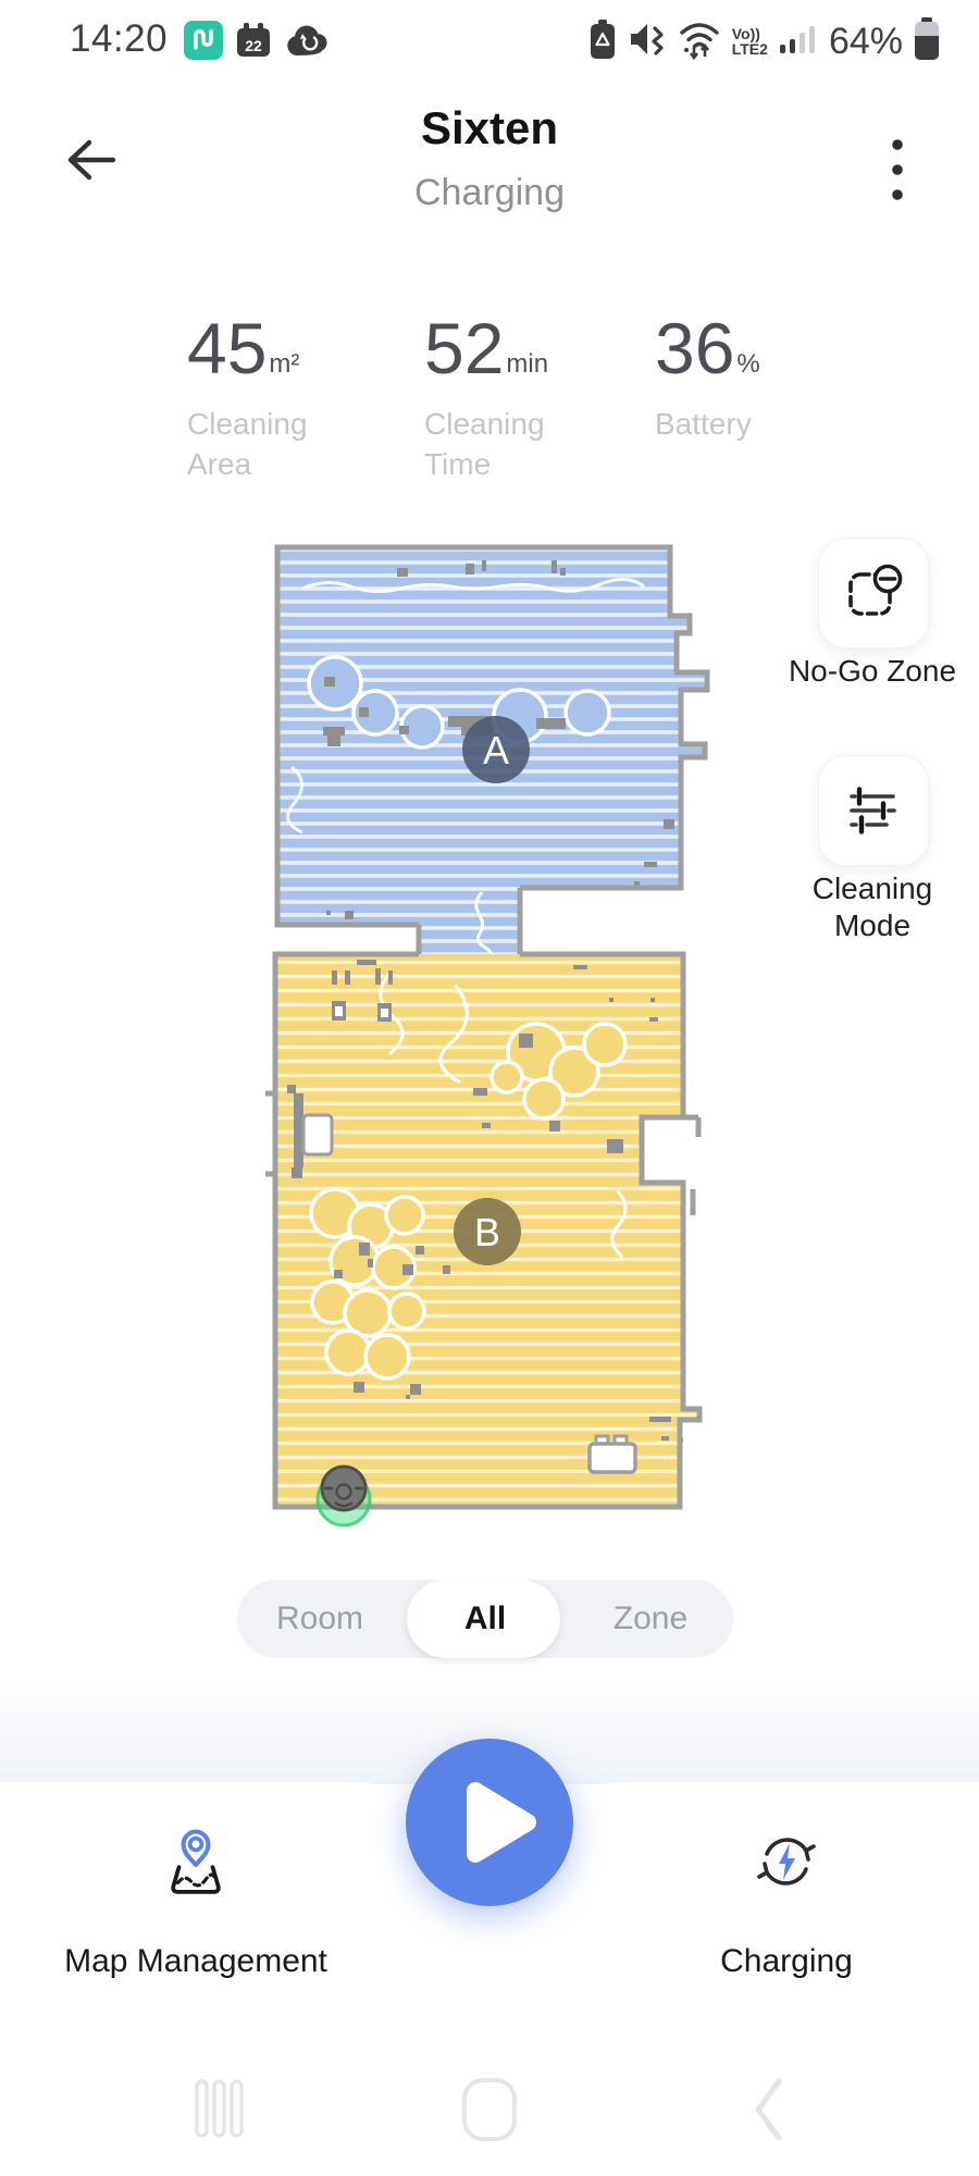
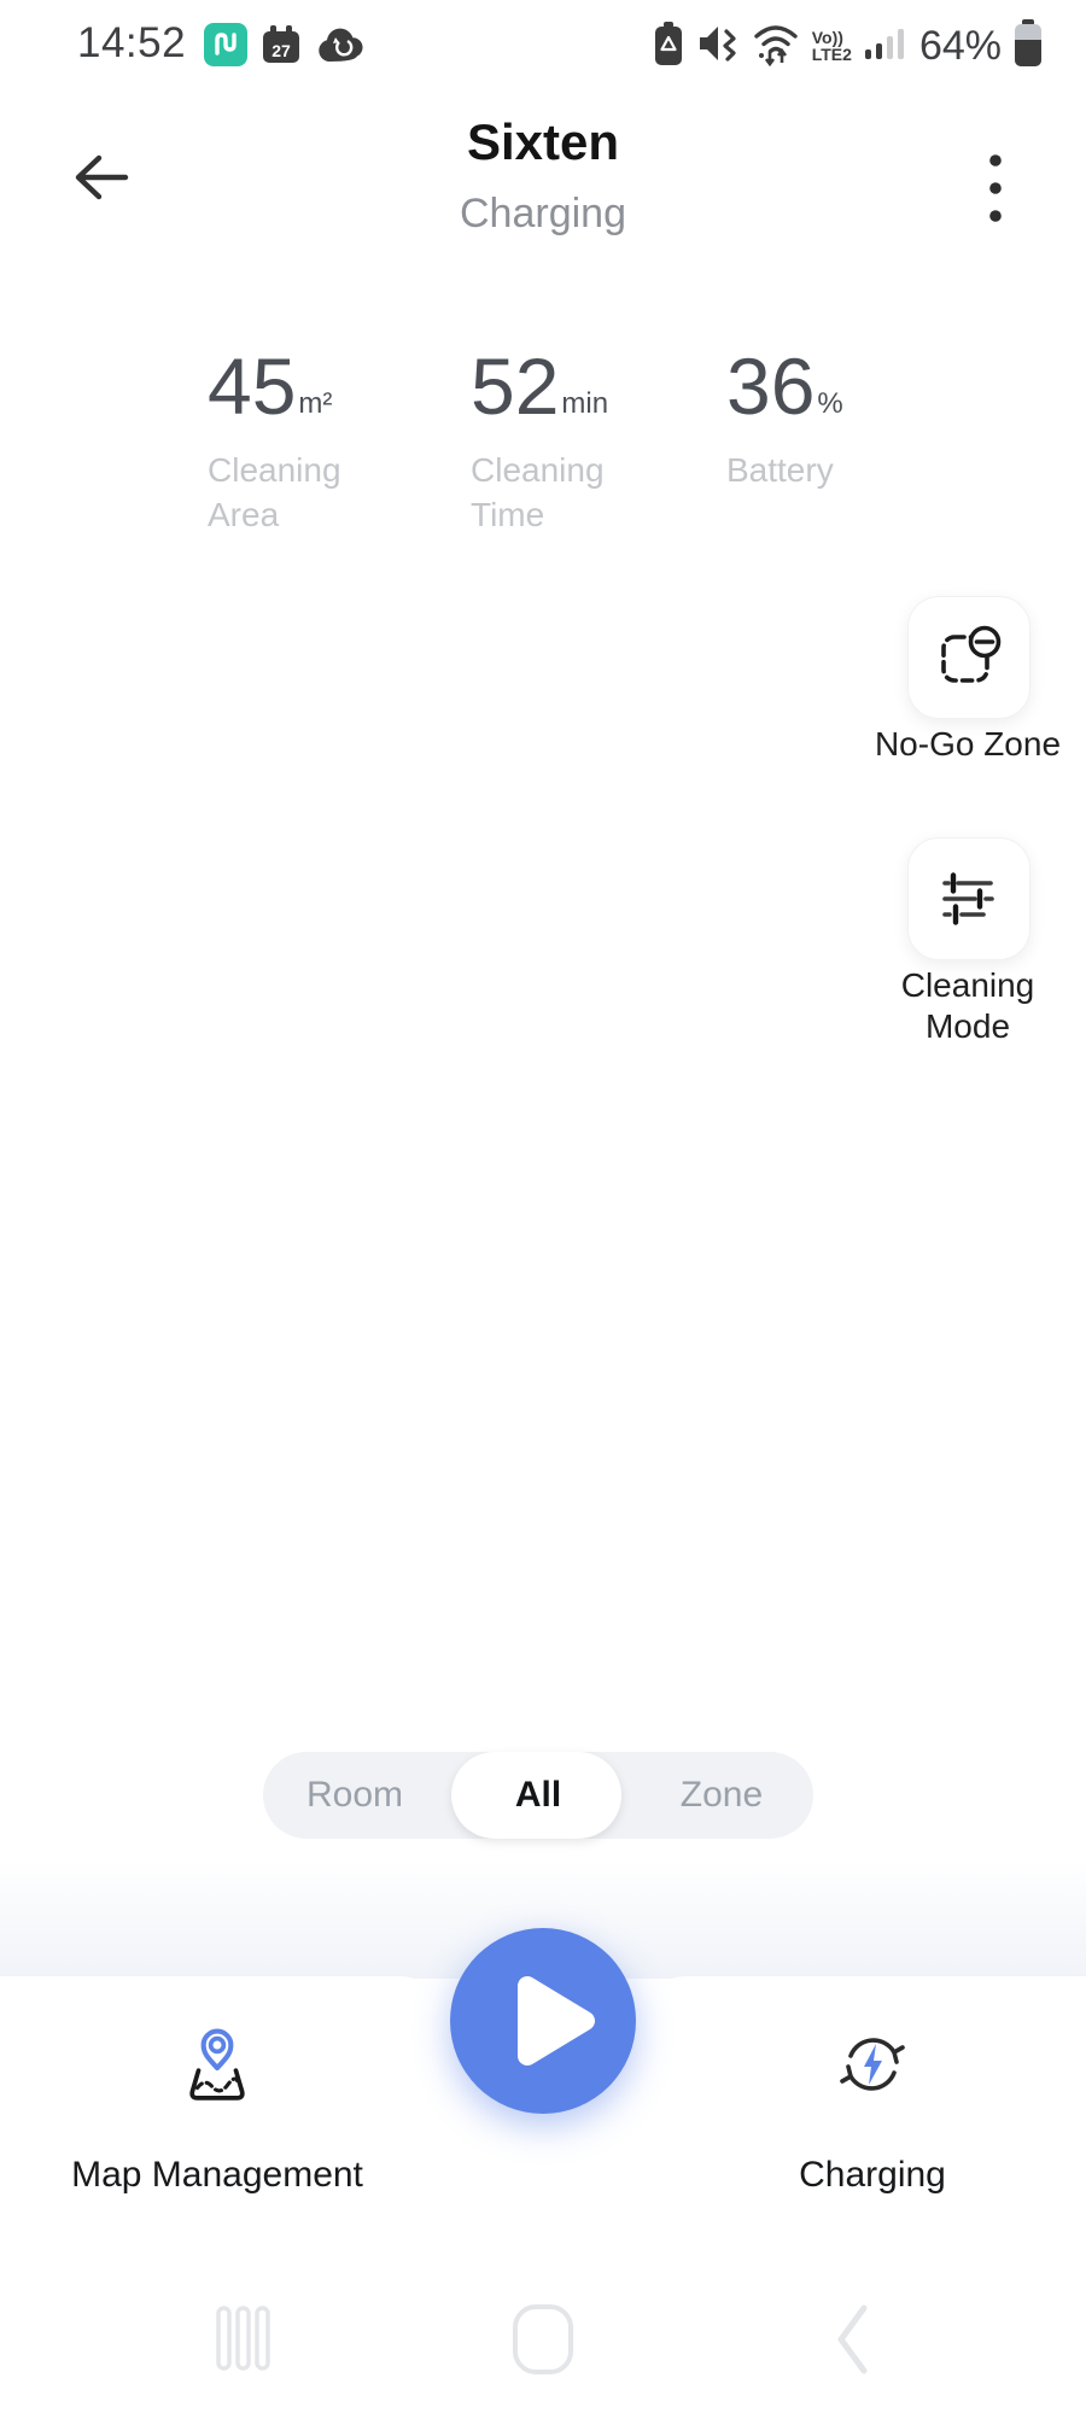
- 14:20
+ 14:52
- 22
+ 27
  Vo))
  LTE2
  64%
  Sixten
  Charging
  45
  m²
  Cleaning Area
  52
  min
  Cleaning Time
  36
  %
  Battery
- A
- B
  No-Go Zone
  Cleaning Mode
  Room
  All
  Zone
  Map Management
  Charging
